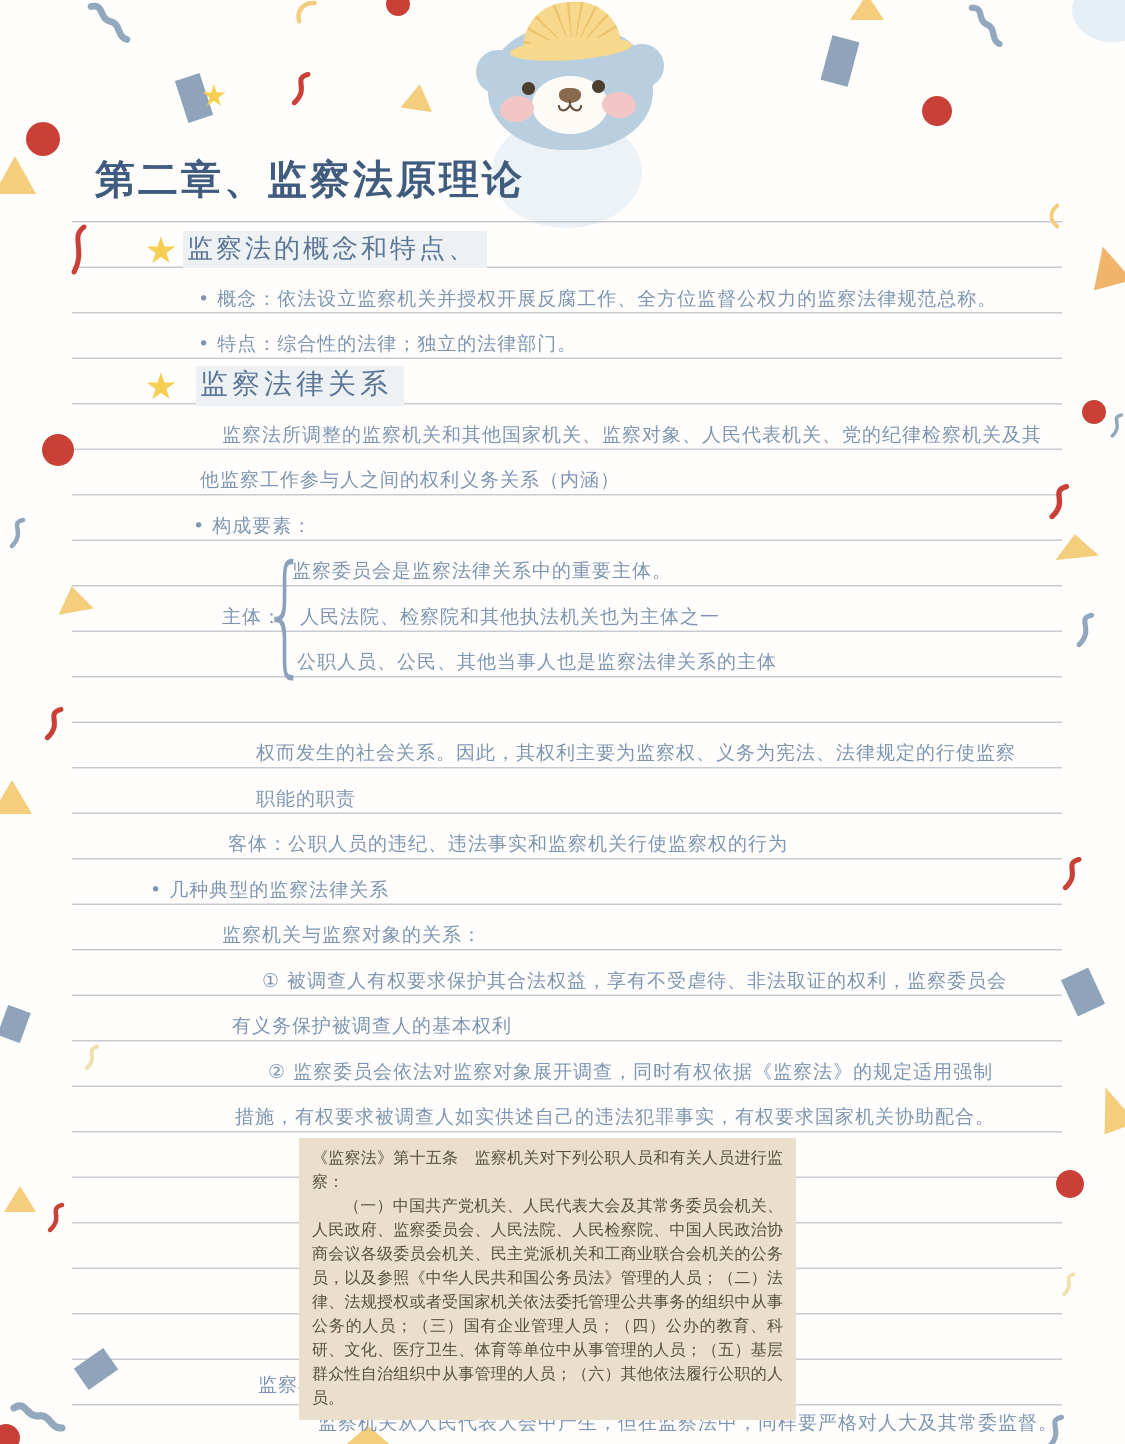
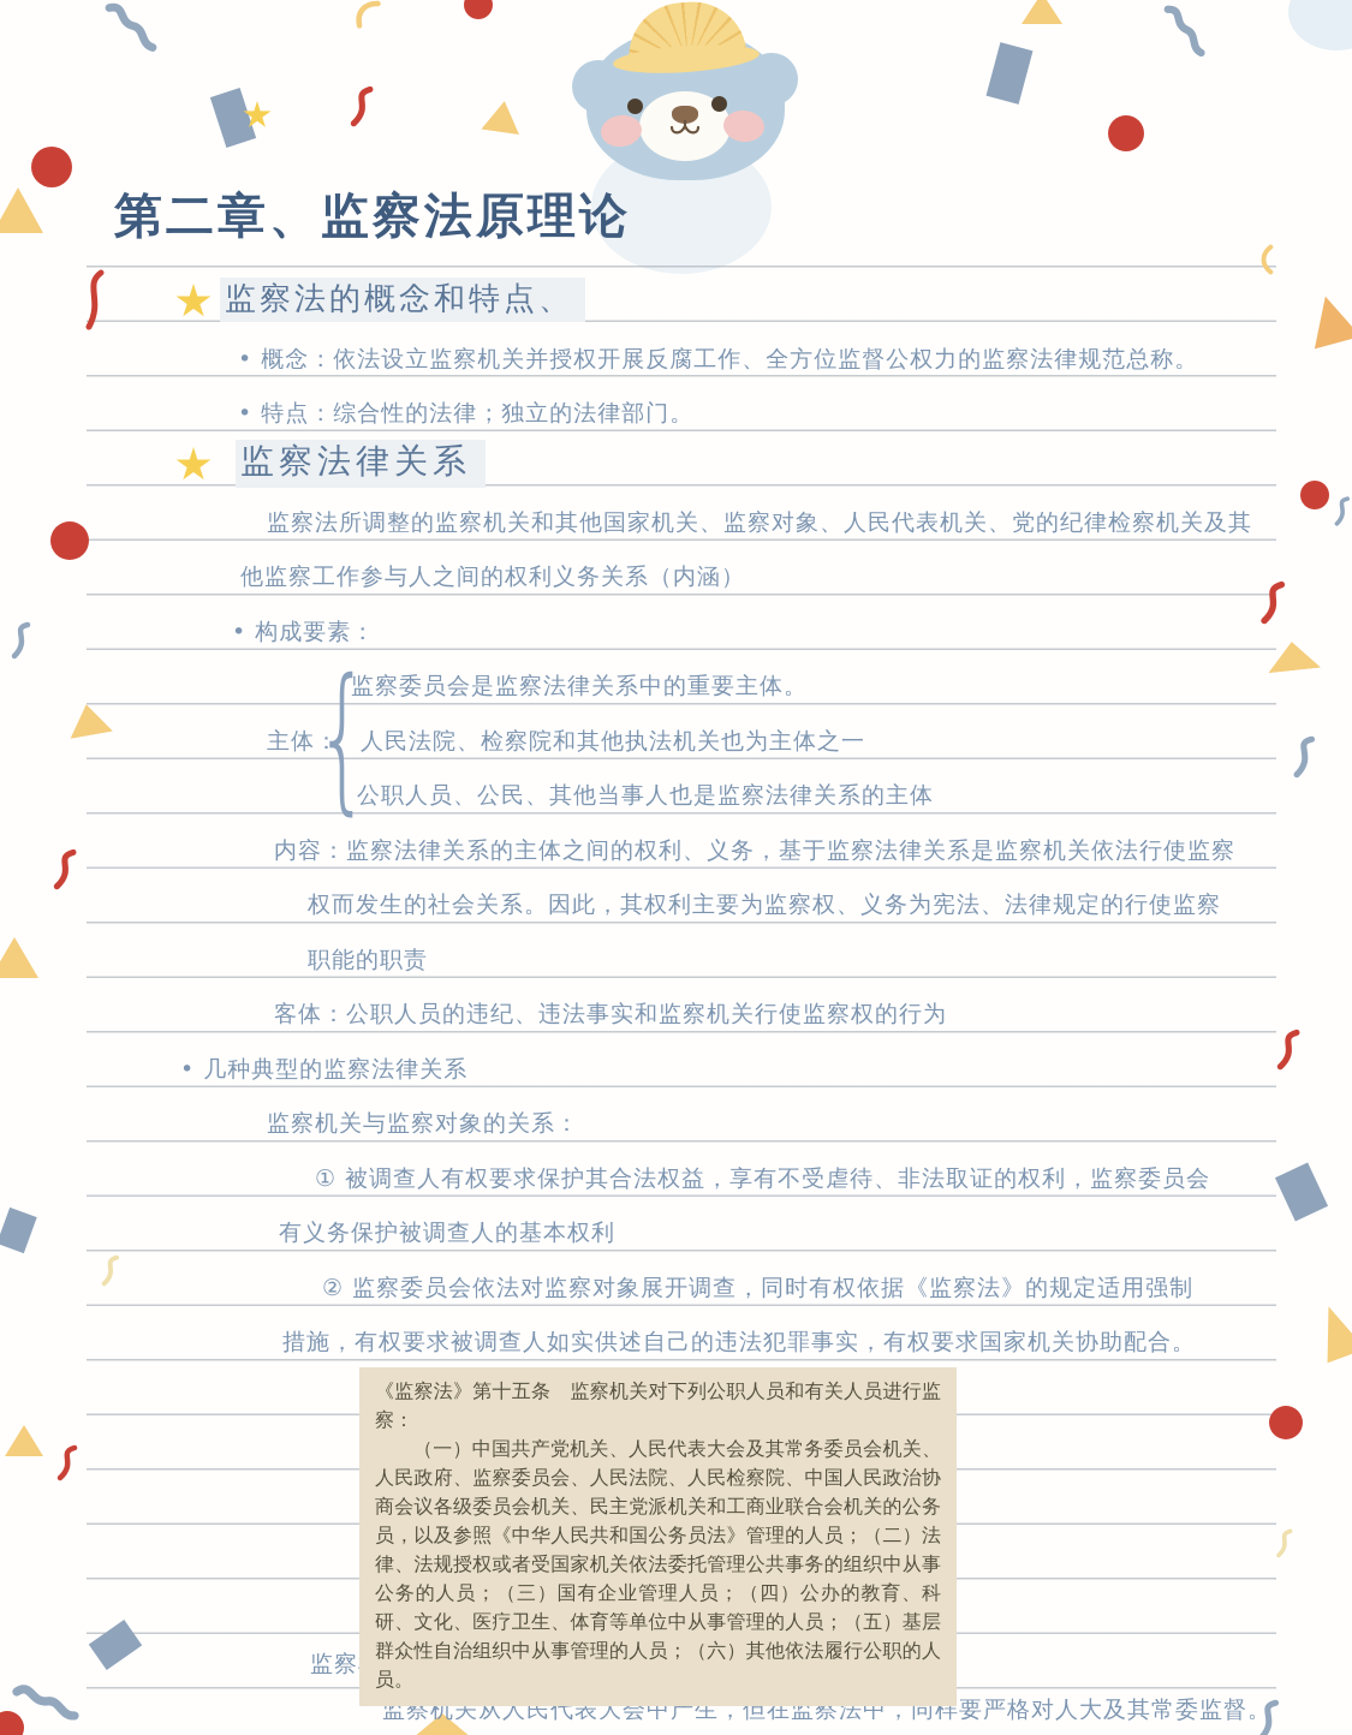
  第二章、监察法原理论
  {
  监察法的概念和特点、
  • 概念：依法设立监察机关并授权开展反腐工作、全方位监督公权力的监察法律规范总称。
  • 特点：综合性的法律；独立的法律部门。
  监察法律关系
  监察法所调整的监察机关和其他国家机关、监察对象、人民代表机关、党的纪律检察机关及其
  他监察工作参与人之间的权利义务关系（内涵）
  • 构成要素：
  监察委员会是监察法律关系中的重要主体。
  主体：
  人民法院、检察院和其他执法机关也为主体之一
  公职人员、公民、其他当事人也是监察法律关系的主体
+ 内容：监察法律关系的主体之间的权利、义务，基于监察法律关系是监察机关依法行使监察
  权而发生的社会关系。因此，其权利主要为监察权、义务为宪法、法律规定的行使监察
  职能的职责
  客体：公职人员的违纪、违法事实和监察机关行使监察权的行为
  • 几种典型的监察法律关系
  监察机关与监察对象的关系：
  ① 被调查人有权要求保护其合法权益，享有不受虐待、非法取证的权利，监察委员会
  有义务保护被调查人的基本权利
  ② 监察委员会依法对监察对象展开调查，同时有权依据《监察法》的规定适用强制
  措施，有权要求被调查人如实供述自己的违法犯罪事实，有权要求国家机关协助配合。
  监察机关从人民代表大会中产生，但在监察法中，同样要严格对人大及其常委监督。
  《监察法》第十五条 监察机关对下列公职人员和有关人员进行监察：
  （一）中国共产党机关、人民代表大会及其常务委员会机关、人民政府、监察委员会、人民法院、人民检察院、中国人民政治协商会议各级委员会机关、民主党派机关和工商业联合会机关的公务员，以及参照《中华人民共和国公务员法》管理的人员；（二）法律、法规授权或者受国家机关依法委托管理公共事务的组织中从事公务的人员；（三）国有企业管理人员；（四）公办的教育、科研、文化、医疗卫生、体育等单位中从事管理的人员；（五）基层群众性自治组织中从事管理的人员；（六）其他依法履行公职的人员。
